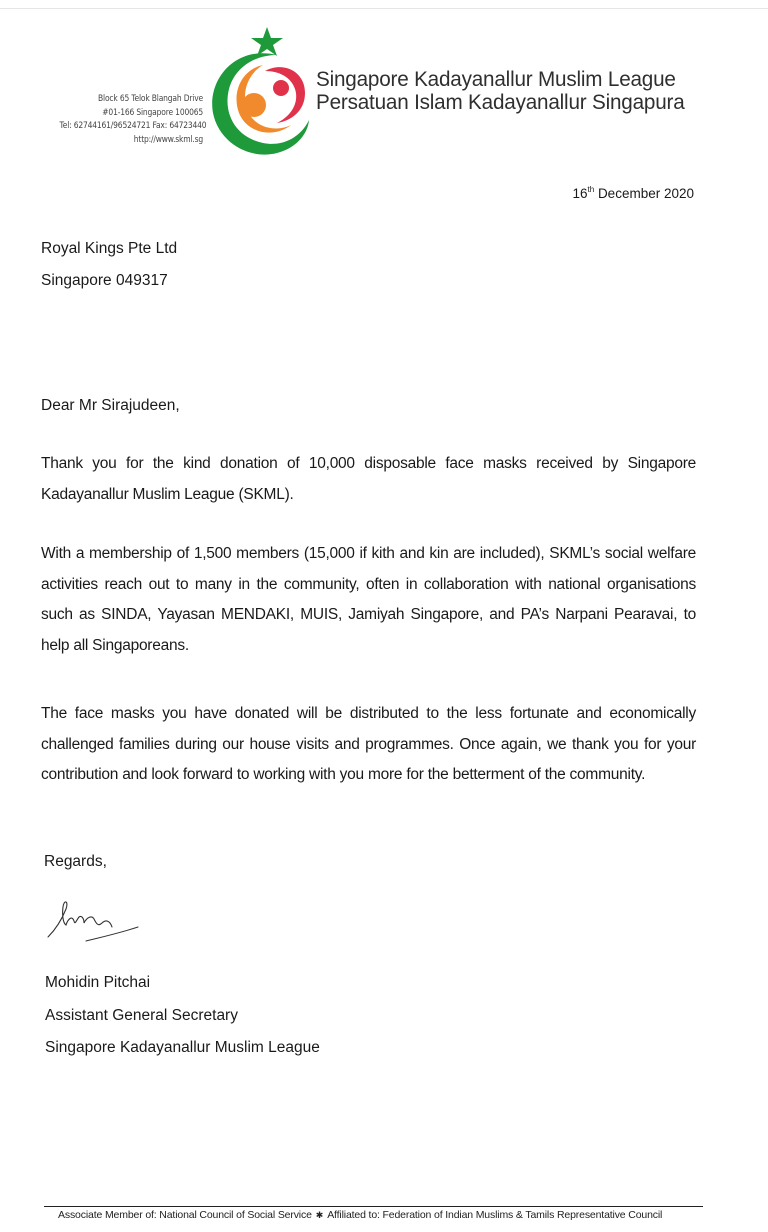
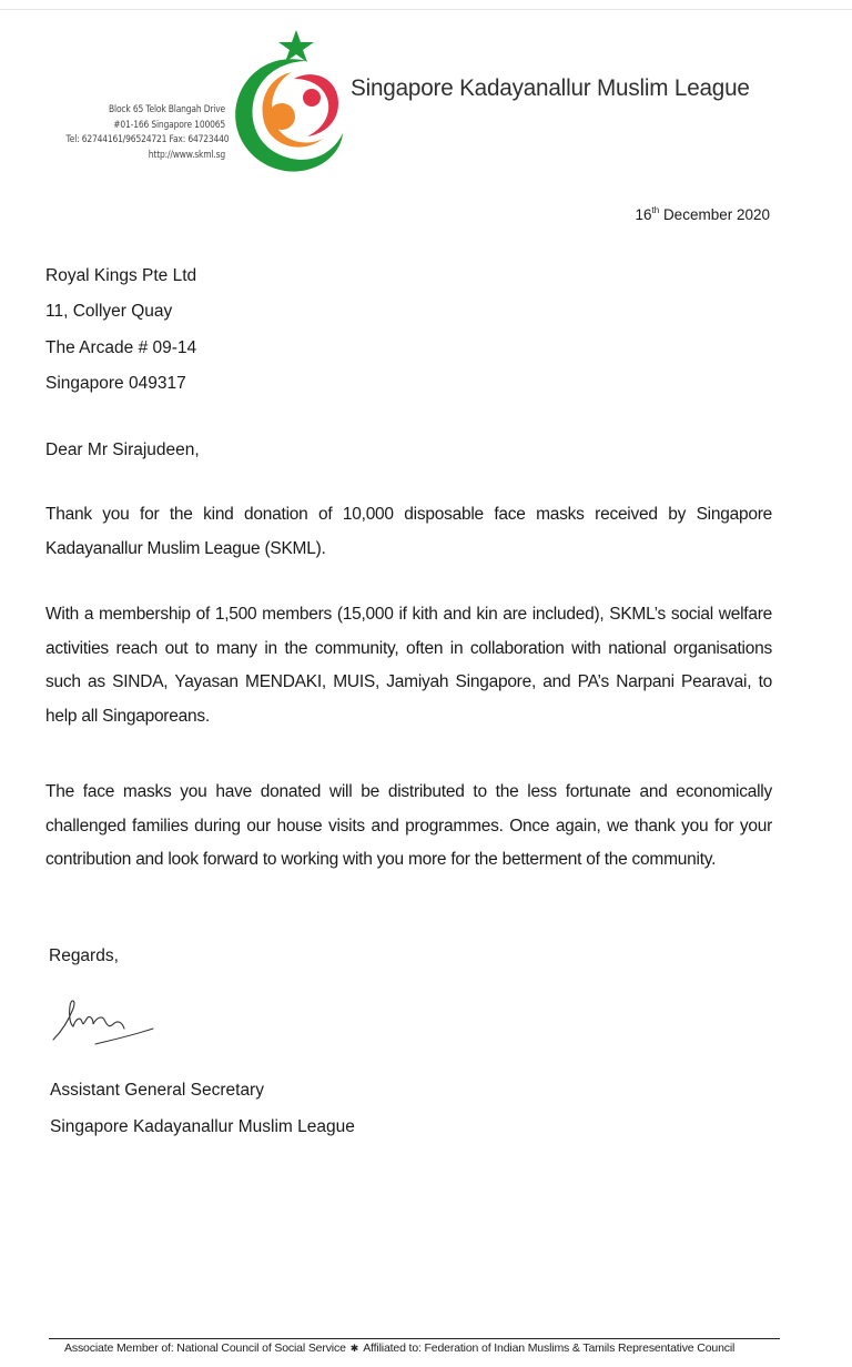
  Block 65 Telok Blangah Drive
  #01-166 Singapore 100065
  Tel: 62744161/96524721 Fax: 6472344
  http://www.skml.sg
  Singapore Kadayanallur Muslim League
- Persatuan Islam Kadayanallur Singapura
  16th December 2020
  Royal Kings Pte Ltd
+ 11, Collyer Quay
+ The Arcade # 09-14
  Singapore 049317
  Dear Mr Sirajudeen,
  Thank you for the kind donation of 10,000 disposable face masks received by Singapore Kadayanallur Muslim League (SKML).
  With a membership of 1,500 members (15,000 if kith and kin are included), SKML’s social welfare activities reach out to many in the community, often in collaboration with national organisations such as SINDA, Yayasan MENDAKI, MUIS, Jamiyah Singapore, and PA’s Narpani Pearavai, to help all Singaporeans.
  The face masks you have donated will be distributed to the less fortunate and economically challenged families during our house visits and programmes. Once again, we thank you for your contribution and look forward to working with you more for the betterment of the community.
  Regards,
- Mohidin Pitchai
  Assistant General Secretary
  Singapore Kadayanallur Muslim League
  Associate Member of: National Council of Social Service ✱ Affiliated to: Federation of Indian Muslims & Tamils Representative Council
